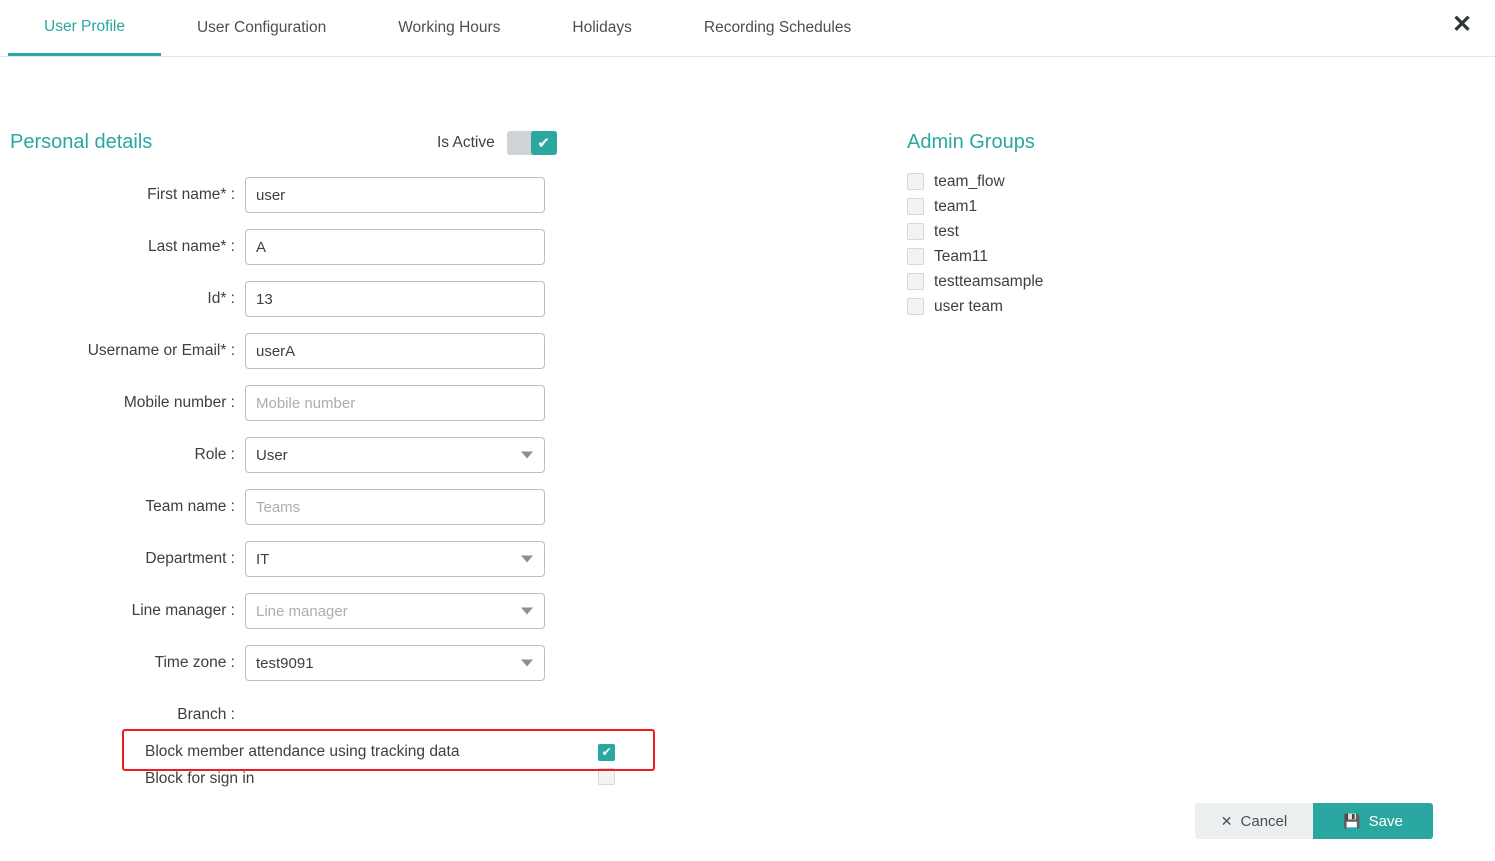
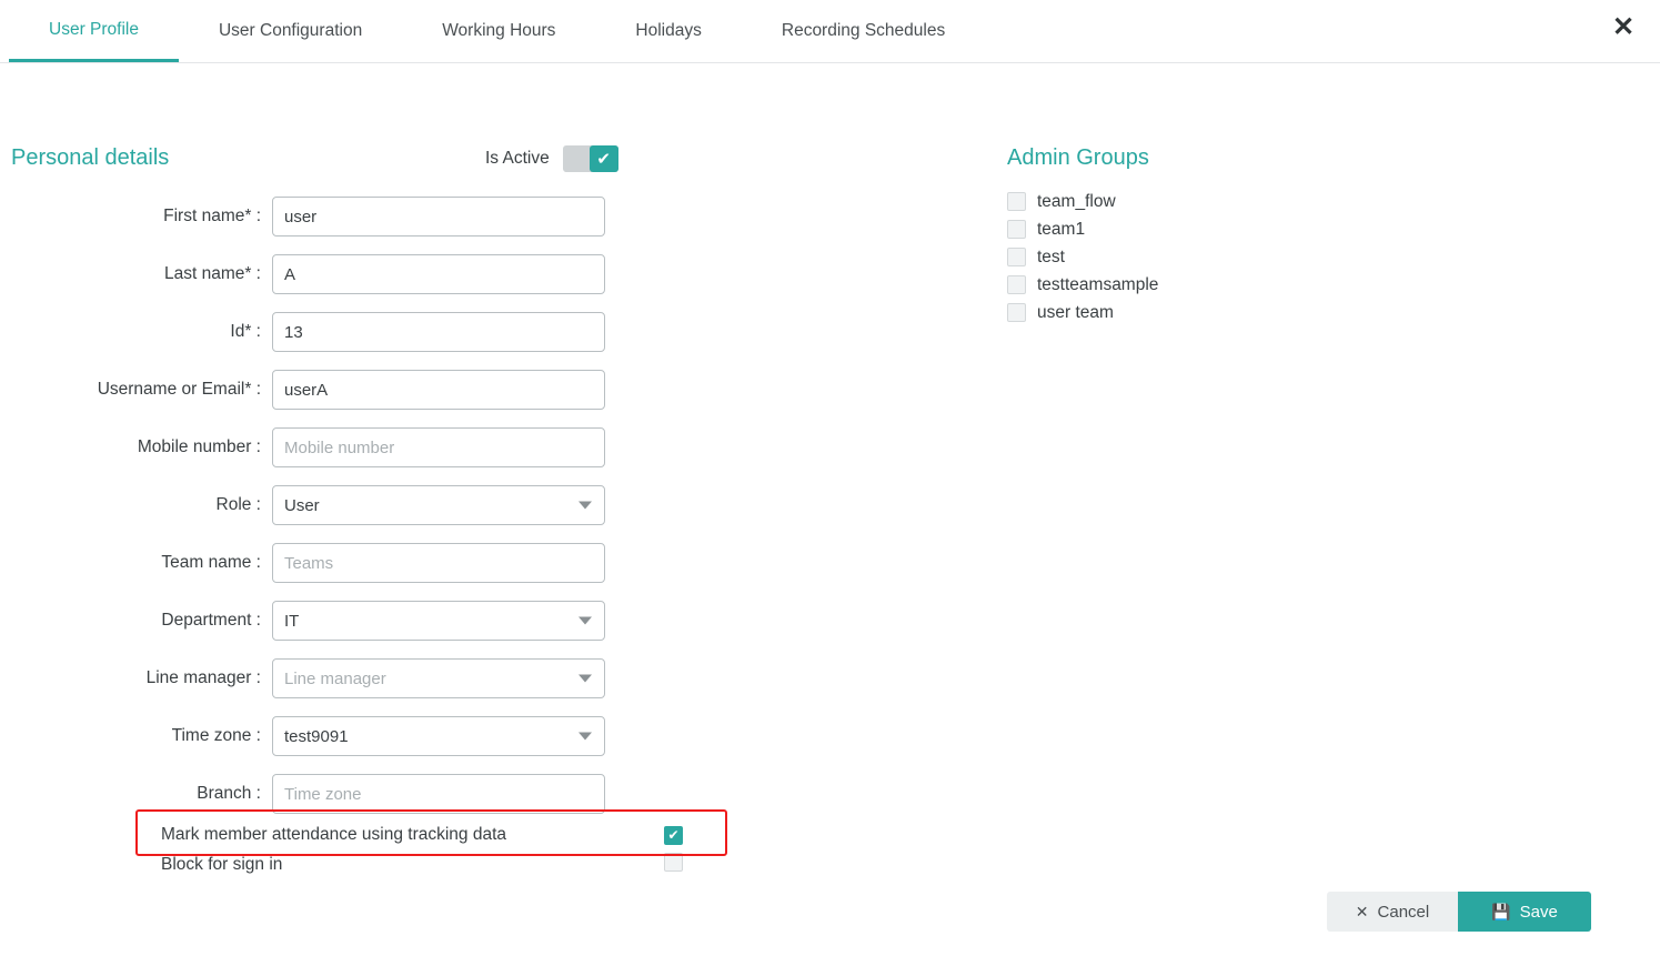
  User Profile
  User Configuration
  Working Hours
  Holidays
  Recording Schedules
  ✕
  Personal details
  Is Active
  ✔
  First name* :
  user
  Last name* :
  A
  Id* :
  13
  Username or Email* :
  userA
  Mobile number :
  Mobile number
  Role :
  User
  Team name :
  Teams
  Department :
  IT
  Line manager :
  Line manager
  Time zone :
  test9091
  Branch :
+ Time zone
- Block member attendance using tracking data
+ Mark member attendance using tracking data
  ✔
  Block for sign in
  Admin Groups
  team_flow
  team1
  test
- Team11
  testteamsample
  user team
  ✕
  Cancel
  💾
  Save
